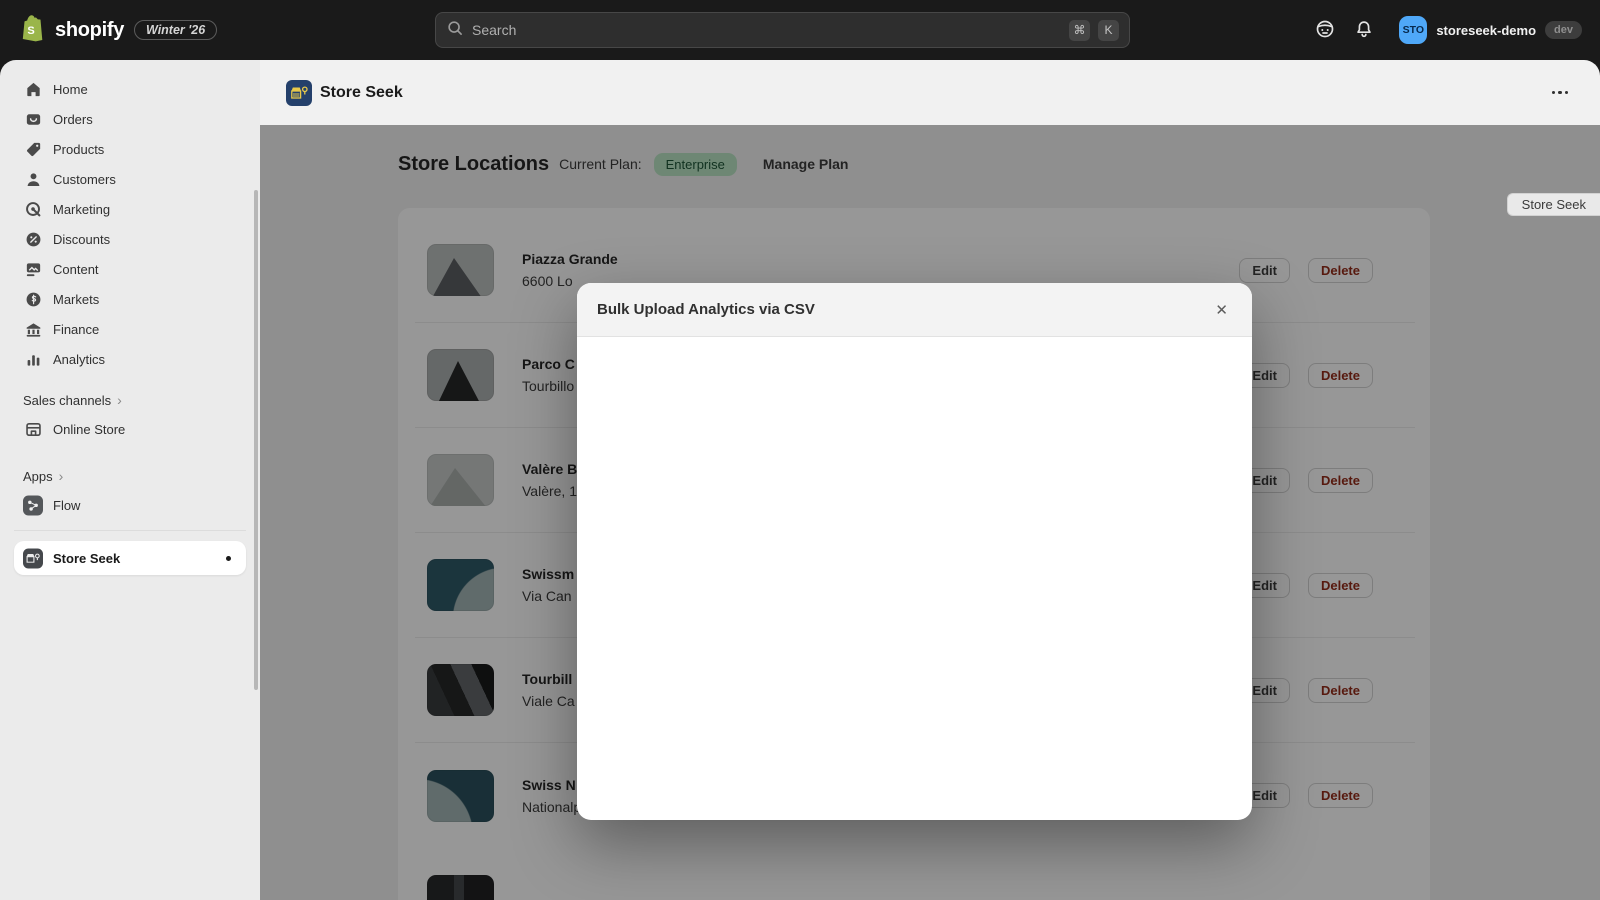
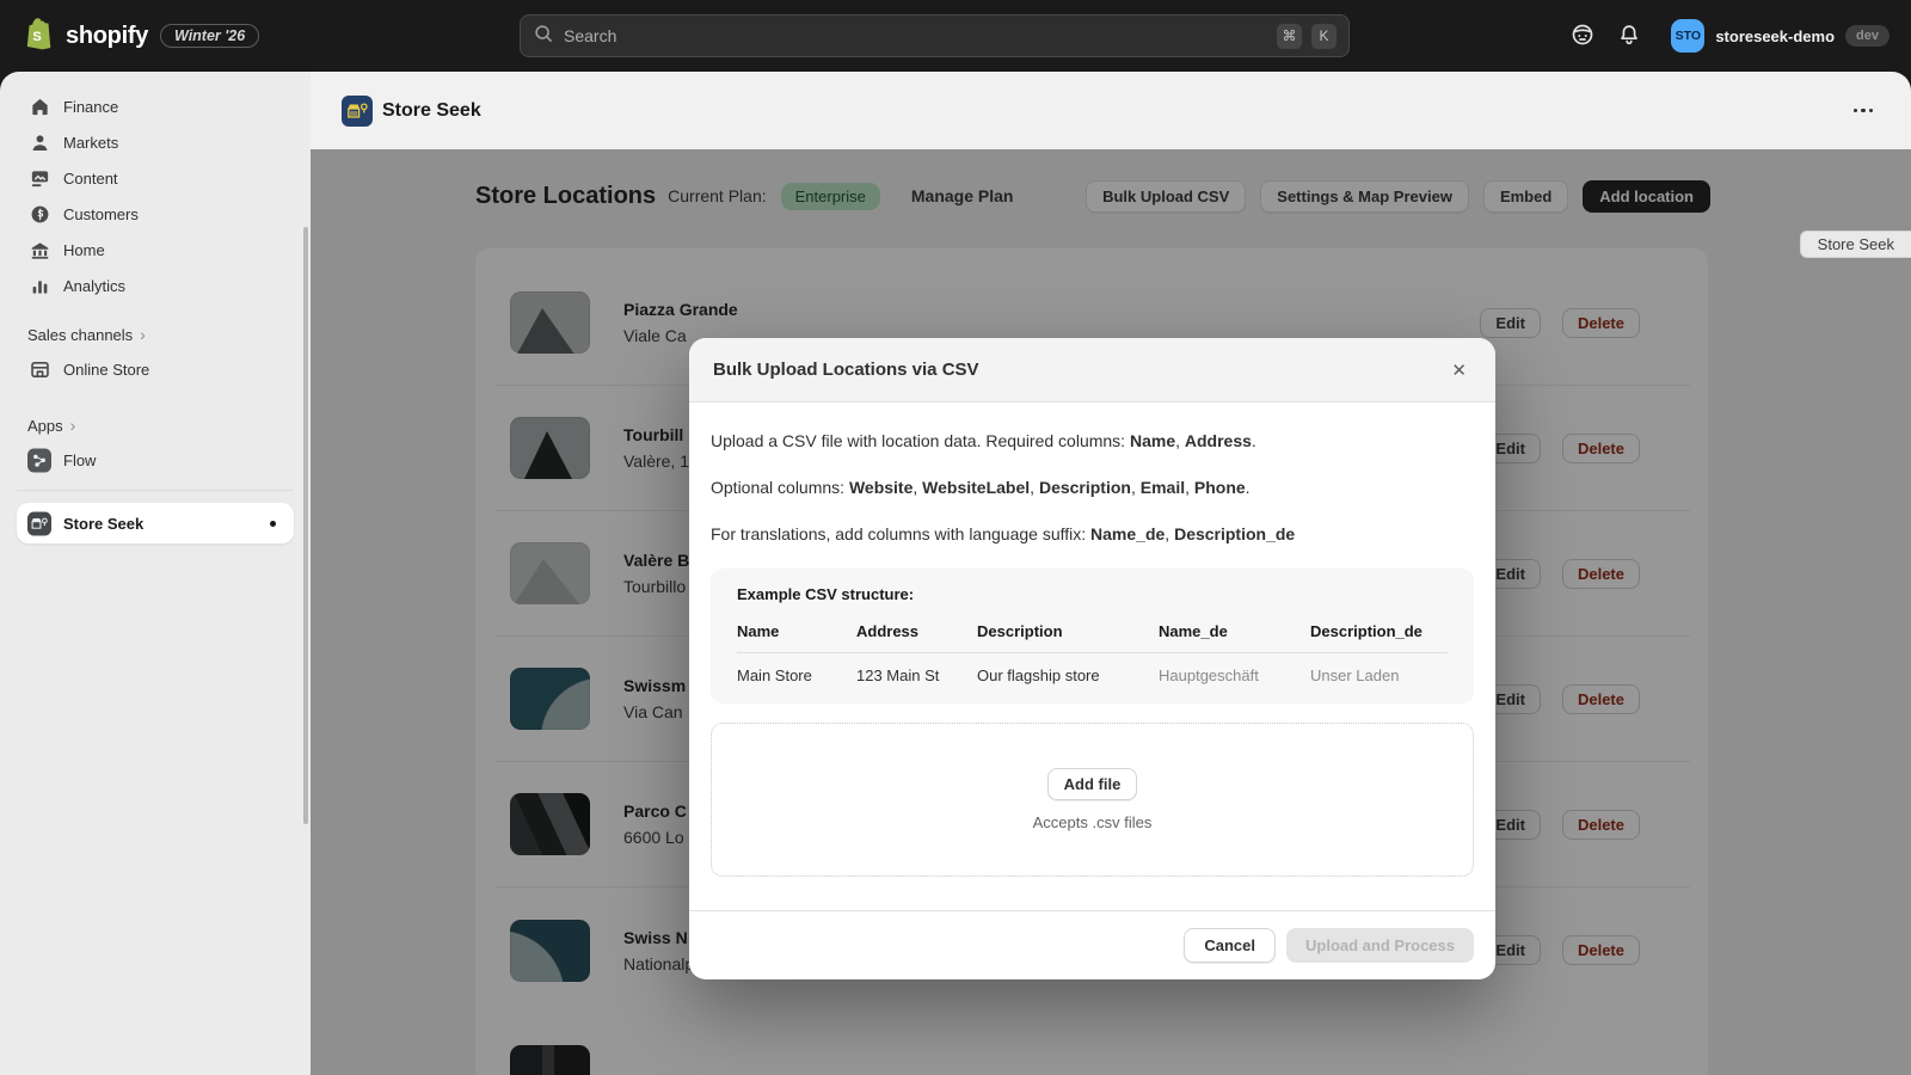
  S
  shopify
  Winter '26
  Search
  ⌘
  K
  STO
  storeseek-demo
  dev
- Home
+ Finance
- Orders
- Products
- Customers
+ Markets
- Marketing
- Discounts
  Content
- Markets
+ Customers
- Finance
+ Home
  Analytics
  Sales channels
  ›
  Online Store
  Apps
  ›
  Flow
  Store Seek
  Store Seek
  Store Locations
  Current Plan:
  Enterprise
  Manage Plan
+ Bulk Upload CSV
+ Settings & Map Preview
+ Embed
+ Add location
  Piazza Grande
- 6600 Lo
+ Viale Ca
  Edit
  Delete
- Parco C
+ Tourbill
- Tourbillo
+ Valère, 1
  Edit
  Delete
  Valère B
- Valère, 1
+ Tourbillo
  Edit
  Delete
  Swissm
  Via Can
  Edit
  Delete
- Tourbill
+ Parco C
- Viale Ca
+ 6600 Lo
  Edit
  Delete
  Swiss N
  National
  Edit
  Delete
  Store Seek
- Bulk Upload Analytics via CSV
+ Bulk Upload Locations via CSV
  ✕
+ Upload a CSV file with location data. Required columns: Name, Address.
+ Optional columns: Website, WebsiteLabel, Description, Email, Phone.
+ For translations, add columns with language suffix: Name_de, Description_de
+ Example CSV structure:
+ Name	Address	Description	Name_de	Description_de
+ Main Store	123 Main St	Our flagship store	Hauptgeschäft	Unser Laden
+ Add file
+ Accepts .csv files
+ Cancel
+ Upload and Process
